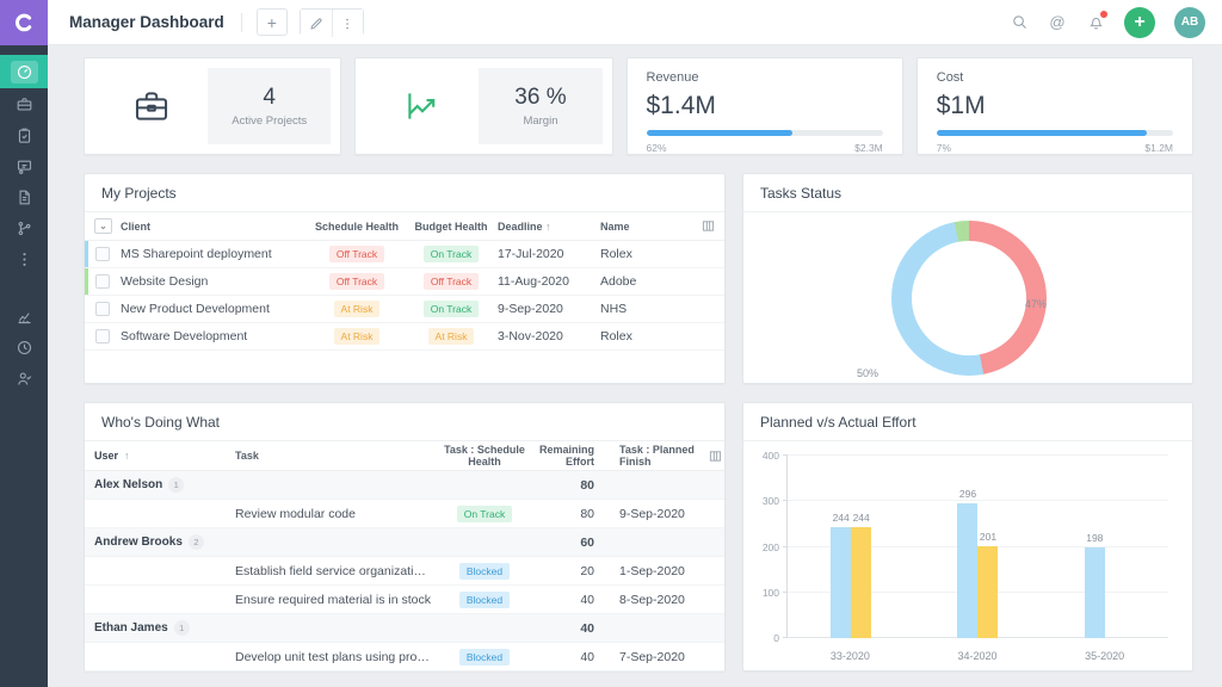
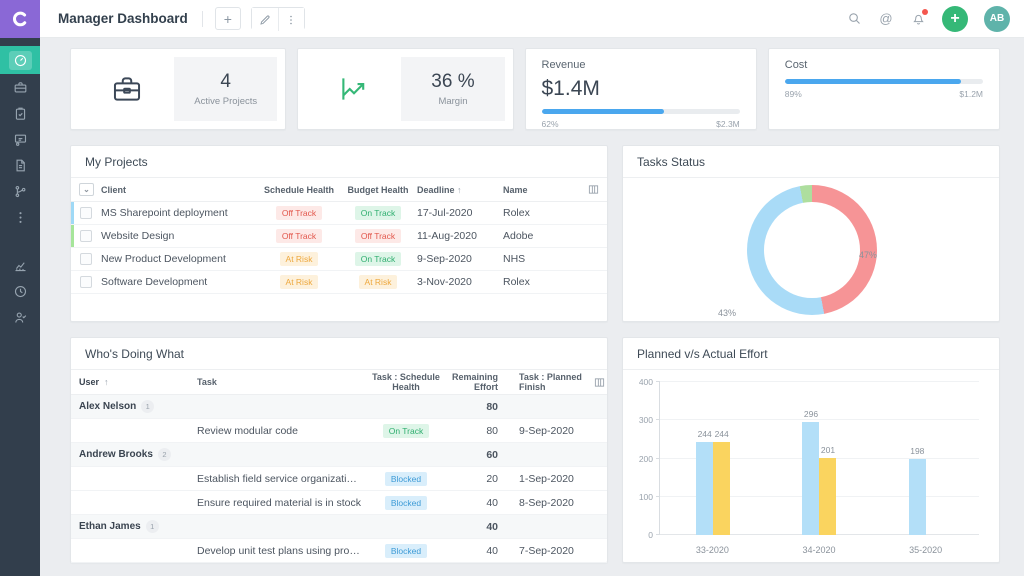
  Manager Dashboard
  +
  @
  +
  AB
  4
  Active Projects
  36 %
  Margin
  Revenue
  $1.4M
  62%
  $2.3M
  Cost
- $1M
- 7%
+ 89%
  $1.2M
  My Projects
  ⌄
  Client
  Schedule Health
  Budget Health
  Deadline ↑
  Name
  MS Sharepoint deployment
  Off Track
  On Track
  17-Jul-2020
  Rolex
  Website Design
  Off Track
  Off Track
  11-Aug-2020
  Adobe
  New Product Development
  At Risk
  On Track
  9-Sep-2020
  NHS
  Software Development
  At Risk
  At Risk
  3-Nov-2020
  Rolex
  Tasks Status
  47%
- 50%
+ 43%
  Who's Doing What
  User
  ↑
  Task
  Task : Schedule Health
  Remaining Effort
  Task : Planned Finish
  Alex Nelson
  1
  80
  Review modular code
  On Track
  80
  9-Sep-2020
  Andrew Brooks
  2
  60
  Establish field service organizations
  Blocked
  20
  1-Sep-2020
  Ensure required material is in stock
  Blocked
  40
  8-Sep-2020
  Ethan James
  1
  40
  Blocked
  40
  7-Sep-2020
  Planned v/s Actual Effort
  0
  100
  200
  300
  400
  244
  244
  296
  201
  198
  33-2020
  34-2020
  35-2020
